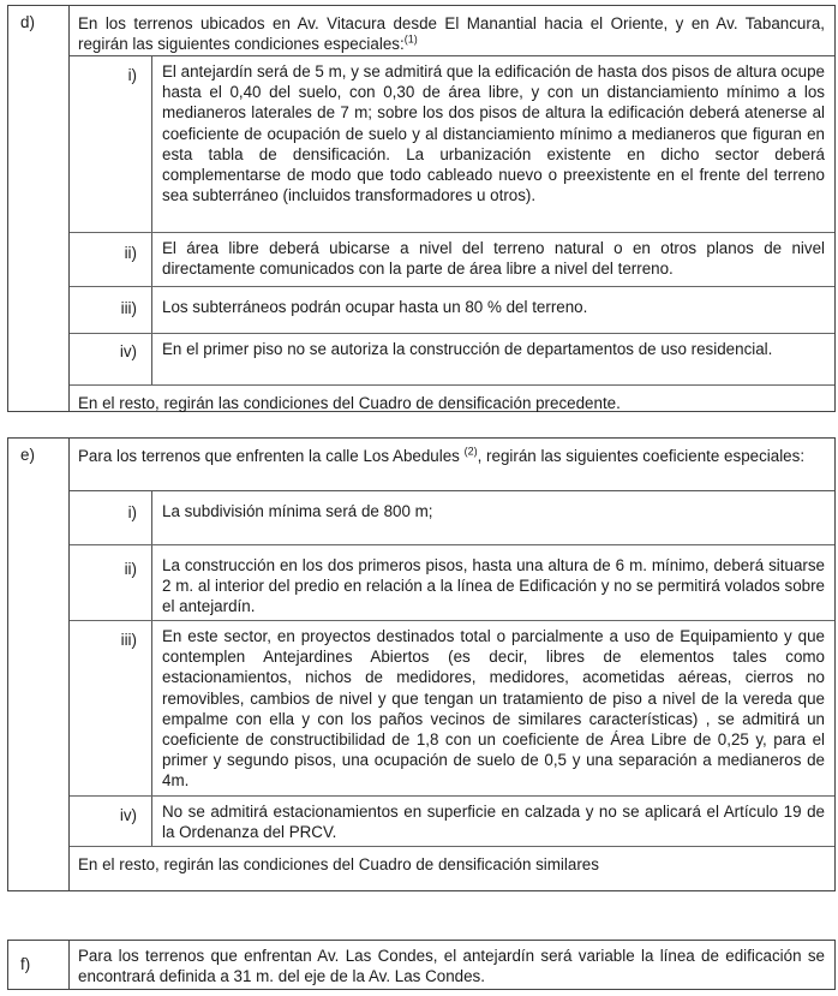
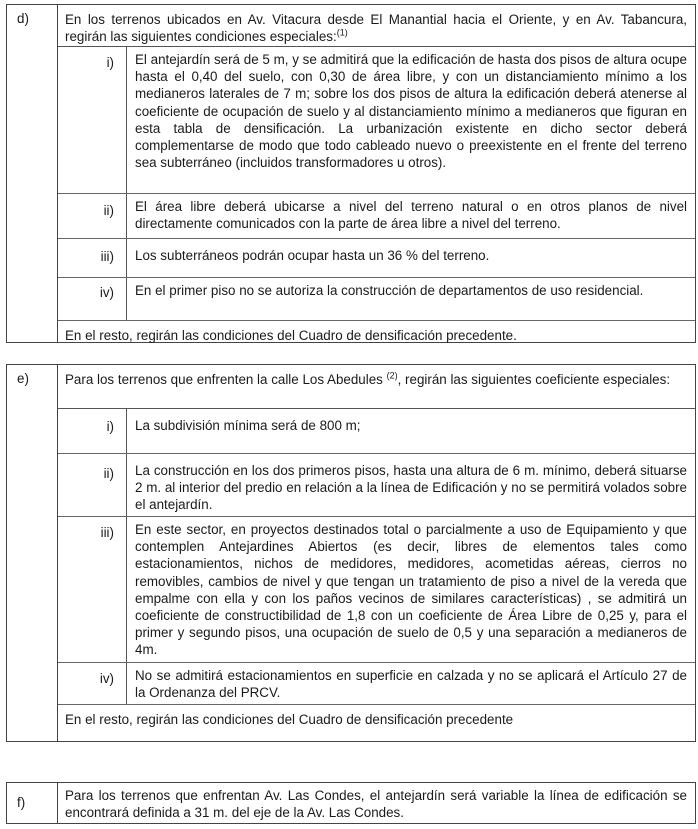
  d)
  En los terrenos ubicados en Av. Vitacura desde El Manantial hacia el Oriente, y en Av. Tabancura, regirán las siguientes condiciones especiales:(1)
  i)
  El antejardín será de 5 m, y se admitirá que la edificación de hasta dos pisos de altura ocupe hasta el 0,40 del suelo, con 0,30 de área libre, y con un distanciamiento mínimo a los medianeros laterales de 7 m; sobre los dos pisos de altura la edificación deberá atenerse al coeficiente de ocupación de suelo y al distanciamiento mínimo a medianeros que figuran en esta tabla de densificación. La urbanización existente en dicho sector deberá complementarse de modo que todo cableado nuevo o preexistente en el frente del terreno sea subterráneo (incluidos transformadores u otros).
  ii)
  El área libre deberá ubicarse a nivel del terreno natural o en otros planos de nivel directamente comunicados con la parte de área libre a nivel del terreno.
  iii)
- Los subterráneos podrán ocupar hasta un 80 % del terreno.
+ Los subterráneos podrán ocupar hasta un 36 % del terreno.
  iv)
  En el primer piso no se autoriza la construcción de departamentos de uso residencial.
  En el resto, regirán las condiciones del Cuadro de densificación precedente.
  e)
  Para los terrenos que enfrenten la calle Los Abedules (2), regirán las siguientes coeficiente especiales:
  i)
  La subdivisión mínima será de 800 m;
  ii)
  La construcción en los dos primeros pisos, hasta una altura de 6 m. mínimo, deberá situarse 2 m. al interior del predio en relación a la línea de Edificación y no se permitirá volados sobre el antejardín.
  iii)
  En este sector, en proyectos destinados total o parcialmente a uso de Equipamiento y que contemplen Antejardines Abiertos (es decir, libres de elementos tales como estacionamientos, nichos de medidores, medidores, acometidas aéreas, cierros no removibles, cambios de nivel y que tengan un tratamiento de piso a nivel de la vereda que empalme con ella y con los paños vecinos de similares características) , se admitirá un coeficiente de constructibilidad de 1,8 con un coeficiente de Área Libre de 0,25 y, para el primer y segundo pisos, una ocupación de suelo de 0,5 y una separación a medianeros de 4m.
  iv)
- No se admitirá estacionamientos en superficie en calzada y no se aplicará el Artículo 19 de la Ordenanza del PRCV.
+ No se admitirá estacionamientos en superficie en calzada y no se aplicará el Artículo 27 de la Ordenanza del PRCV.
- En el resto, regirán las condiciones del Cuadro de densificación similares
+ En el resto, regirán las condiciones del Cuadro de densificación precedente
  f)
  Para los terrenos que enfrentan Av. Las Condes, el antejardín será variable la línea de edificación se encontrará definida a 31 m. del eje de la Av. Las Condes.
